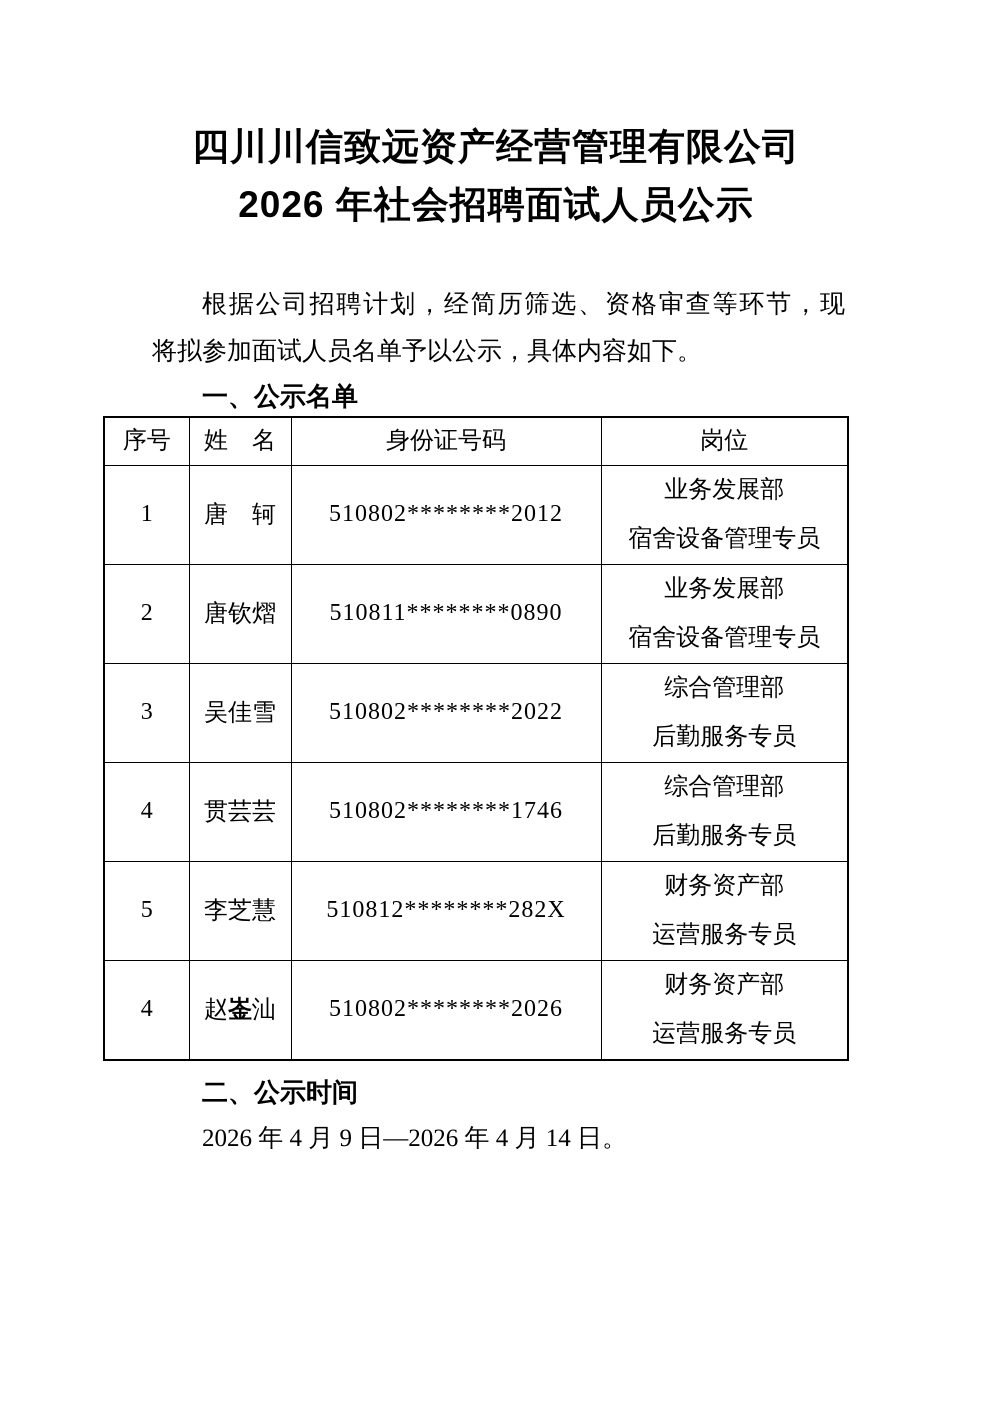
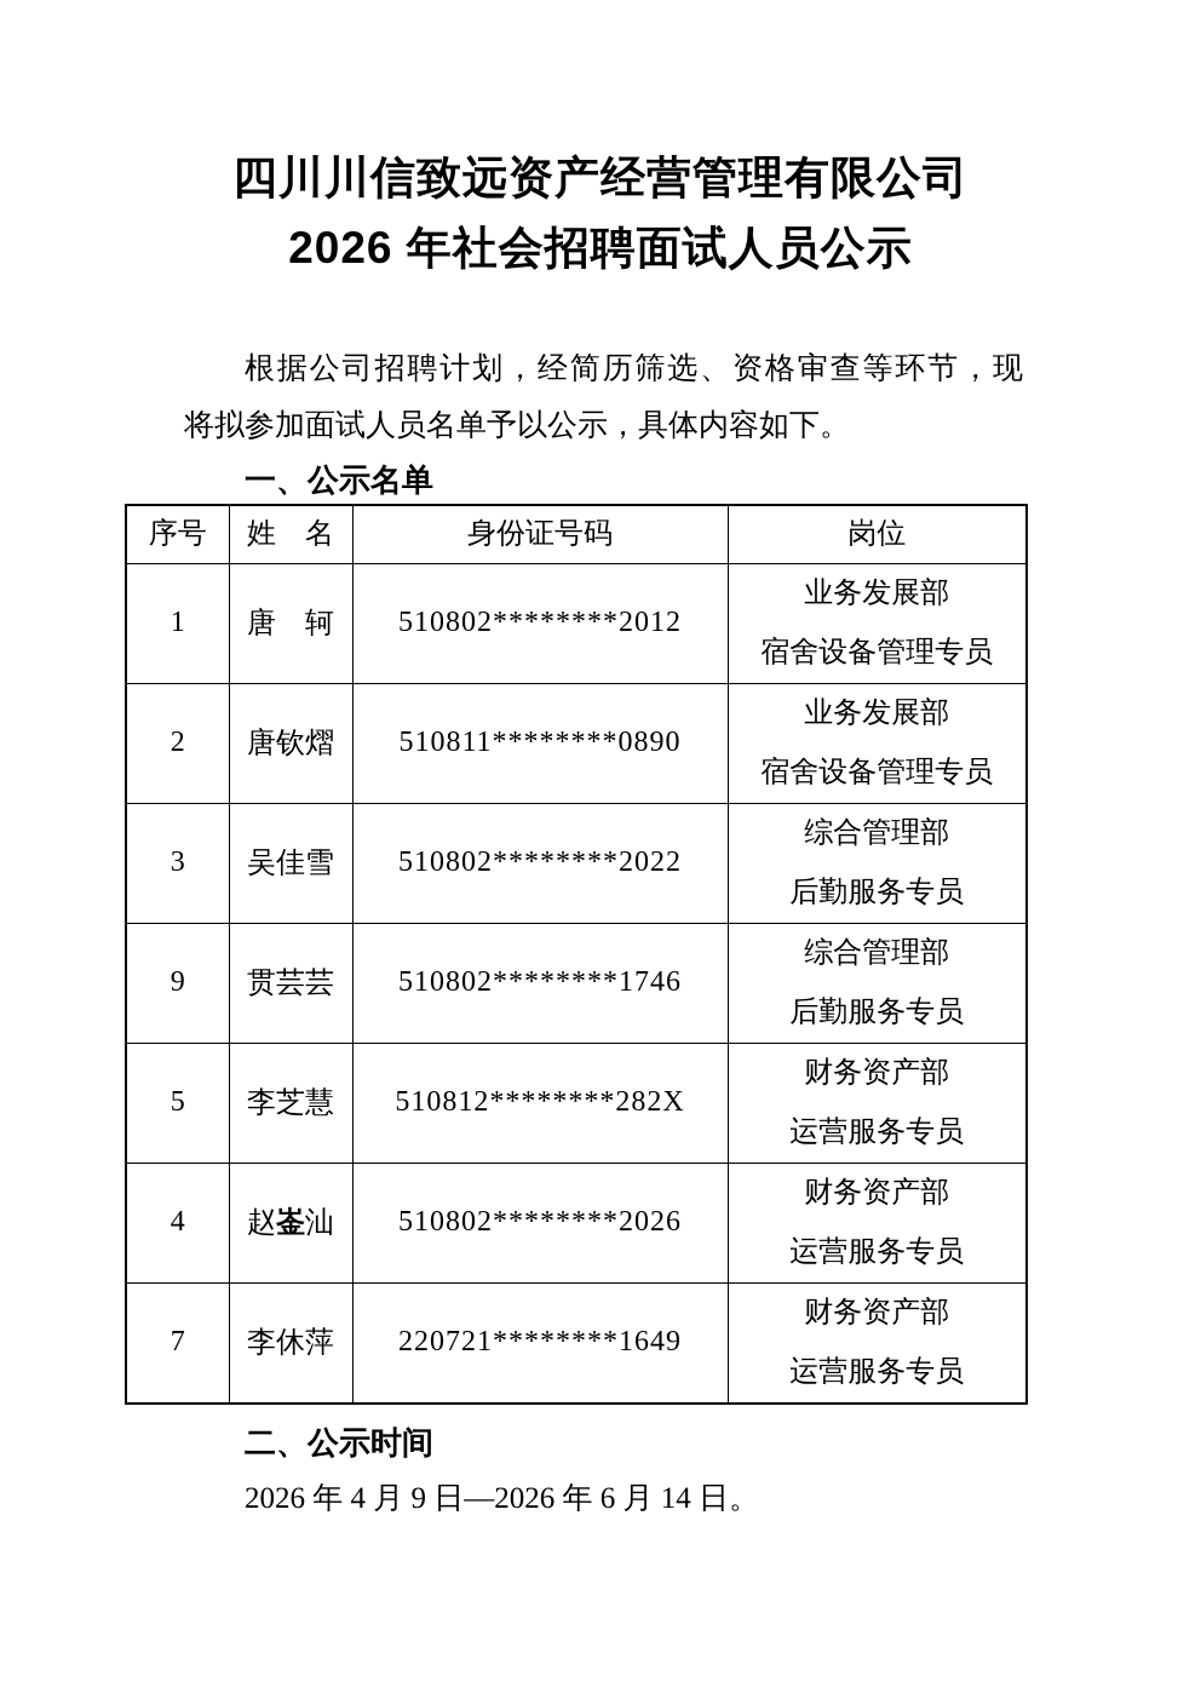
  四川川信致远资产经营管理有限公司
  2026 年社会招聘面试人员公示
  根据公司招聘计划，经简历筛选、资格审查等环节，现
  将拟参加面试人员名单予以公示，具体内容如下。
  一、公示名单
  序号	姓 名	身份证号码	岗位
  1	唐 轲	510802********2012	业务发展部宿舍设备管理专员
  2	唐钦熠	510811********0890	业务发展部宿舍设备管理专员
  3	吴佳雪	510802********2022	综合管理部后勤服务专员
- 4	贯芸芸	510802********1746	综合管理部后勤服务专员
+ 9	贯芸芸	510802********1746	综合管理部后勤服务专员
  5	李芝慧	510812********282X	财务资产部运营服务专员
  4	赵崟汕	510802********2026	财务资产部运营服务专员
+ 7	李休萍	220721********1649	财务资产部运营服务专员
  二、公示时间
- 2026 年 4 月 9 日—2026 年 4 月 14 日。
+ 2026 年 4 月 9 日—2026 年 6 月 14 日。
